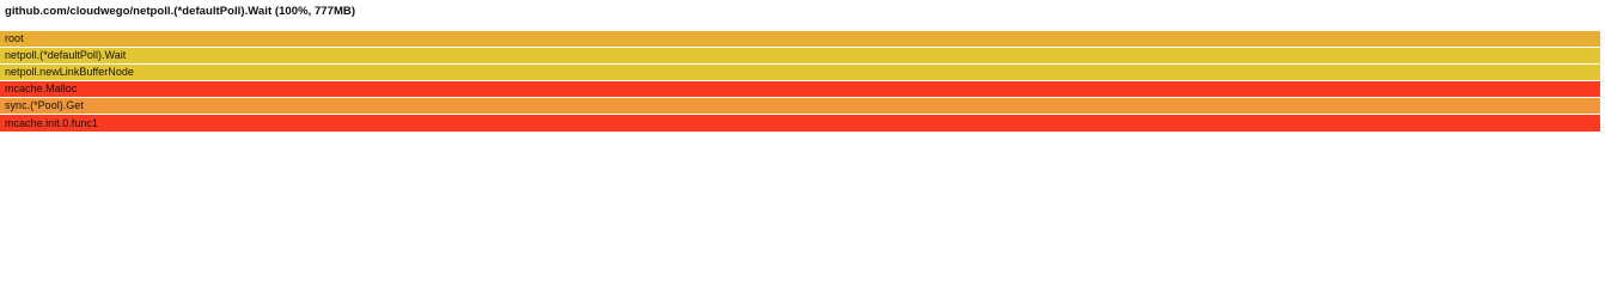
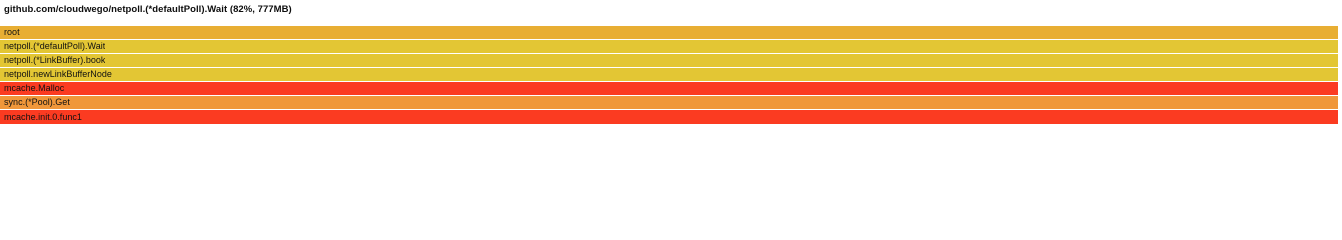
- github.com/cloudwego/netpoll.(*defaultPoll).Wait (100%, 777MB)
+ github.com/cloudwego/netpoll.(*defaultPoll).Wait (82%, 777MB)
  root
  netpoll.(*defaultPoll).Wait
+ netpoll.(*LinkBuffer).book
  netpoll.newLinkBufferNode
  mcache.Malloc
  sync.(*Pool).Get
  mcache.init.0.func1
